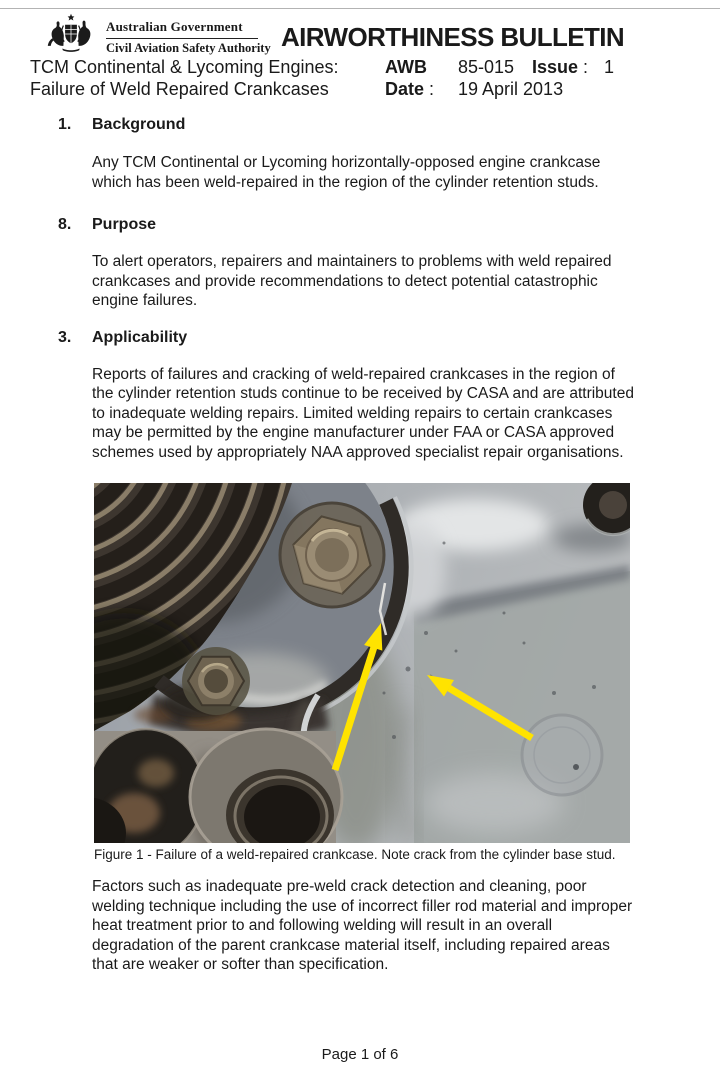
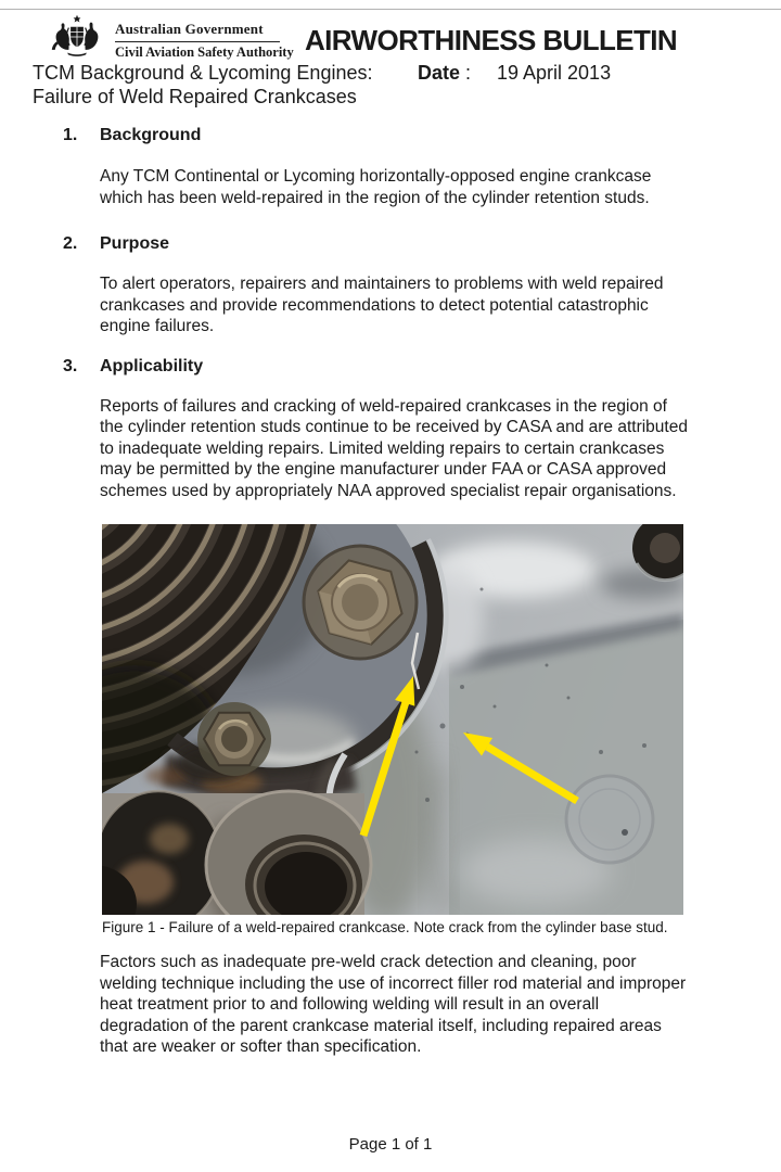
  Australian Government
  Civil Aviation Safety Authority
  AIRWORTHINESS BULLETIN
- TCM Continental & Lycoming Engines:
+ TCM Background & Lycoming Engines:
  Failure of Weld Repaired Crankcases
- AWB 85-015 Issue : 1
  Date : 19 April 2013
  1.
  Background
  Any TCM Continental or Lycoming horizontally-opposed engine crankcase
  which has been weld-repaired in the region of the cylinder retention studs.
- 8.
+ 2.
  Purpose
  To alert operators, repairers and maintainers to problems with weld repaired
  crankcases and provide recommendations to detect potential catastrophic
  engine failures.
  3.
  Applicability
  Reports of failures and cracking of weld-repaired crankcases in the region of
  the cylinder retention studs continue to be received by CASA and are attributed
  to inadequate welding repairs. Limited welding repairs to certain crankcases
  may be permitted by the engine manufacturer under FAA or CASA approved
  schemes used by appropriately NAA approved specialist repair organisations.
  Figure 1 - Failure of a weld-repaired crankcase. Note crack from the cylinder base stud.
  Factors such as inadequate pre-weld crack detection and cleaning, poor
  welding technique including the use of incorrect filler rod material and improper
  heat treatment prior to and following welding will result in an overall
  degradation of the parent crankcase material itself, including repaired areas
  that are weaker or softer than specification.
- Page 1 of 6
+ Page 1 of 1
